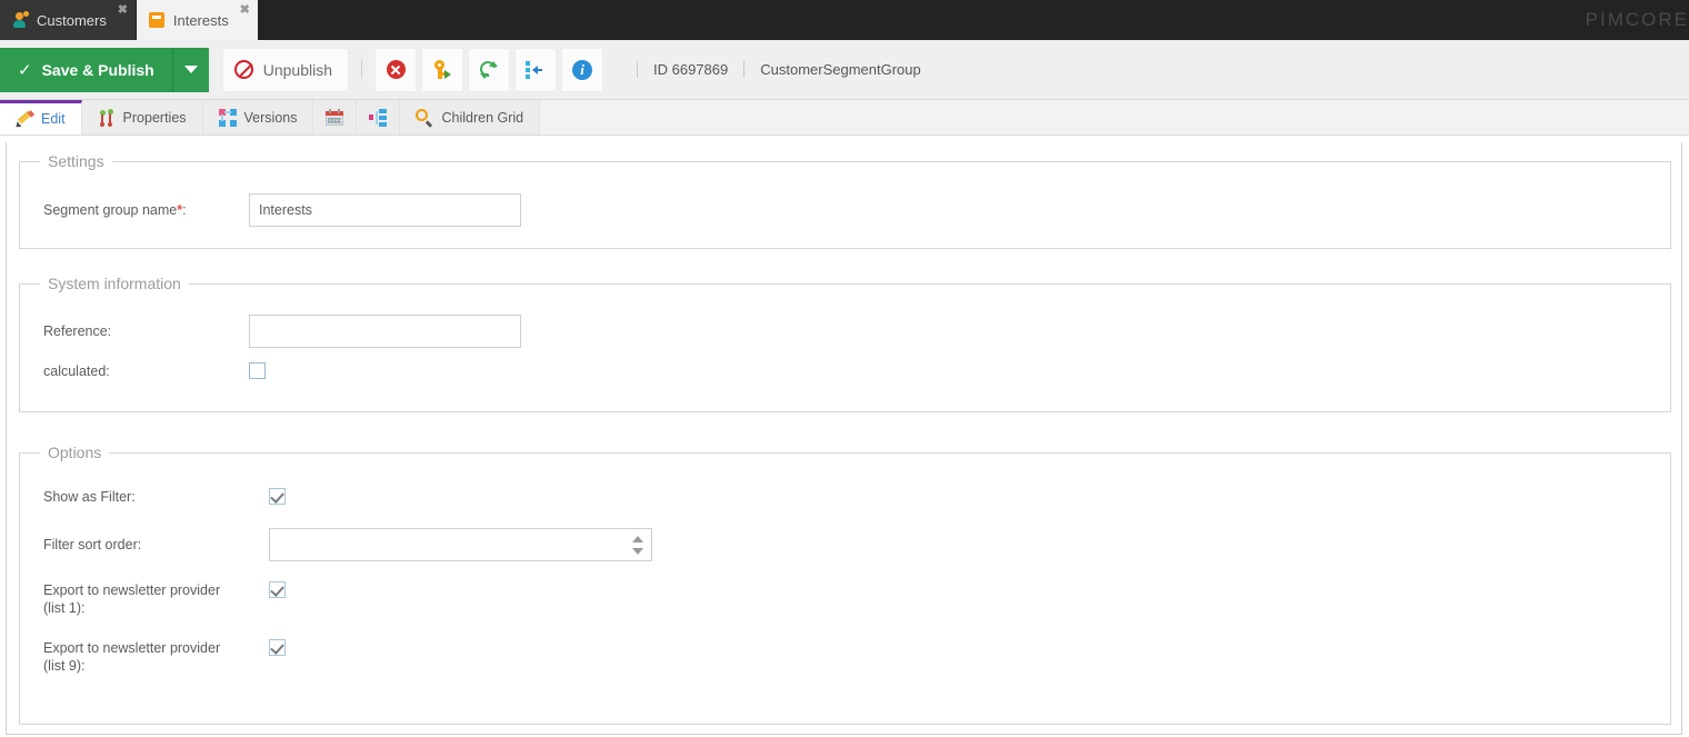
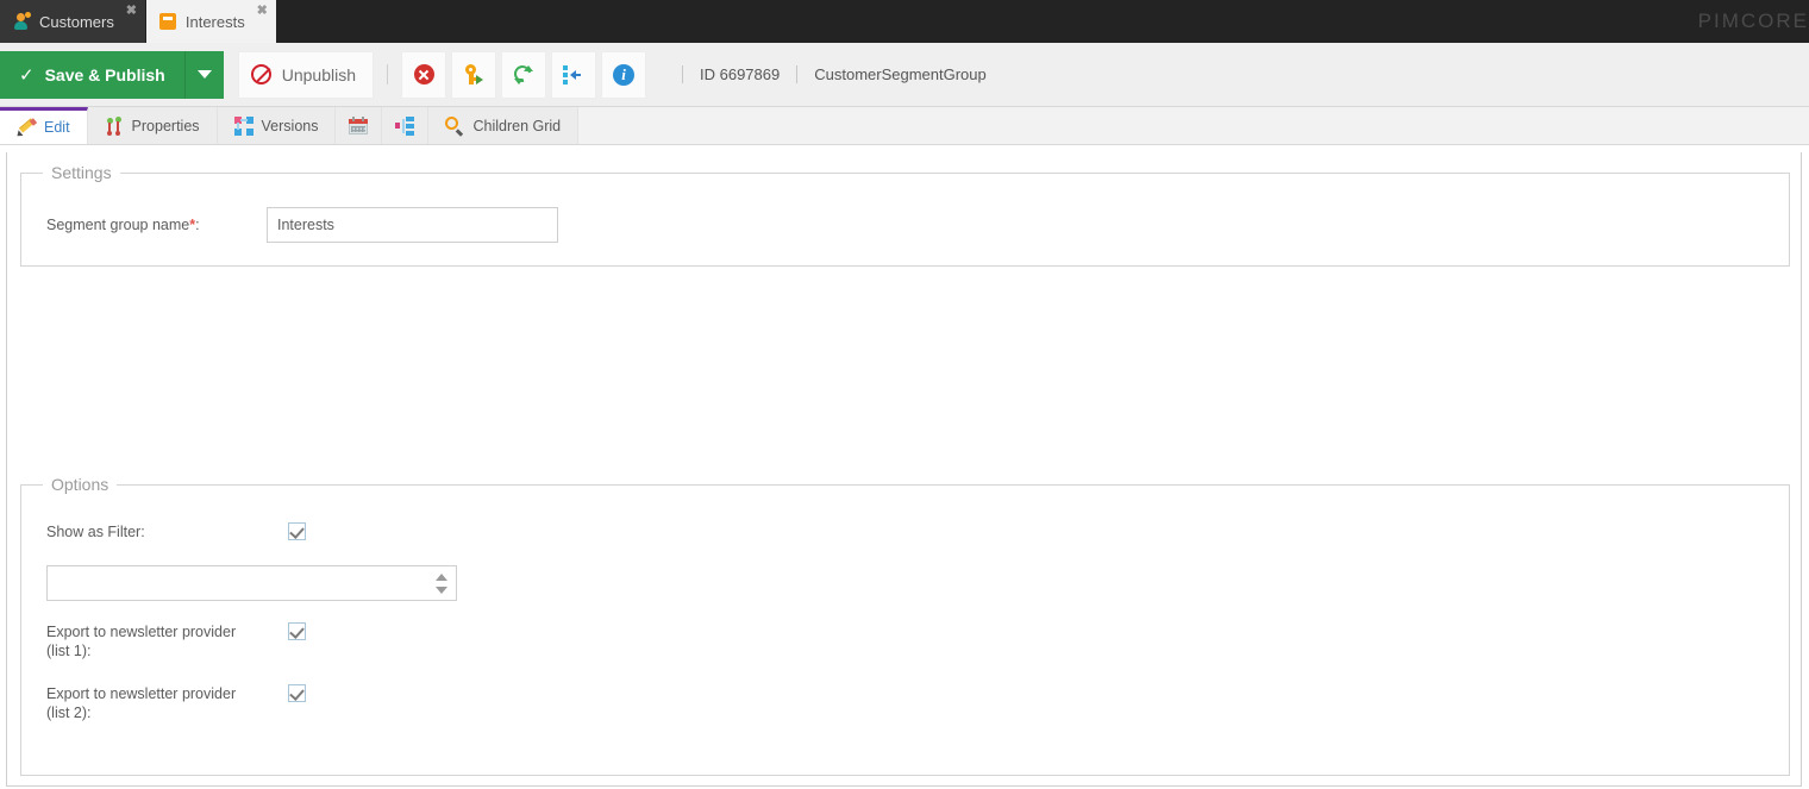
  Customers
  ✖
  Interests
  ✖
  PIMCORE
  ✓
  Save & Publish
  Unpublish
  i
  ID 6697869
  CustomerSegmentGroup
  Edit
  Properties
  Versions
  Children Grid
  Settings
  Segment group name*:
  Interests
- System information
- Reference:
- calculated:
  Options
  Show as Filter:
- Filter sort order:
  Export to newsletter provider
  (list 1):
  Export to newsletter provider
- (list 9):
+ (list 2):
